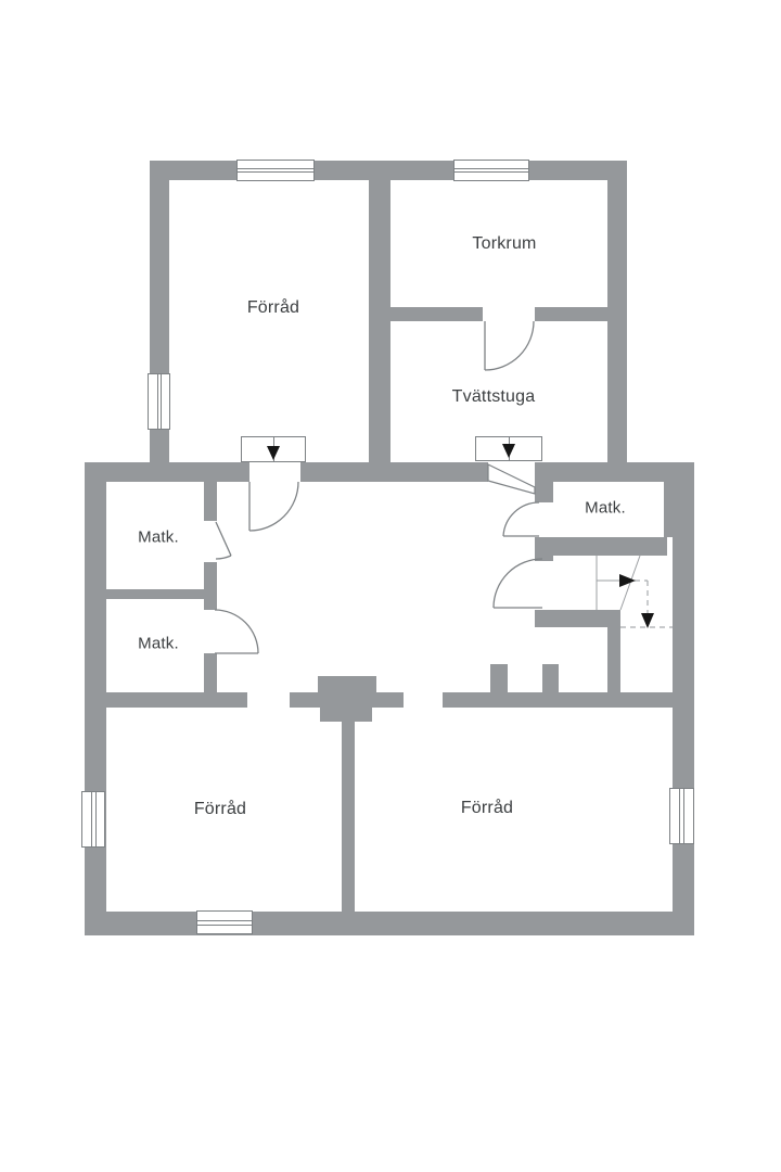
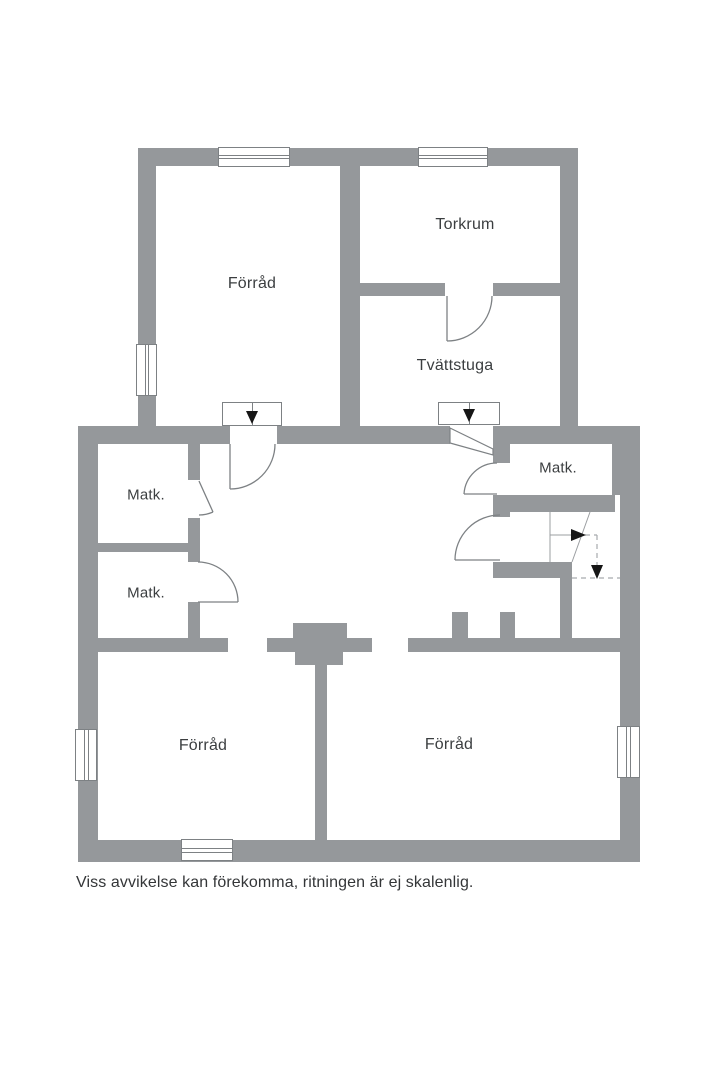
  Förråd
  Torkrum
  Tvättstuga
  Matk.
  Matk.
  Matk.
  Förråd
  Förråd
+ Viss avvikelse kan förekomma, ritningen är ej skalenlig.
